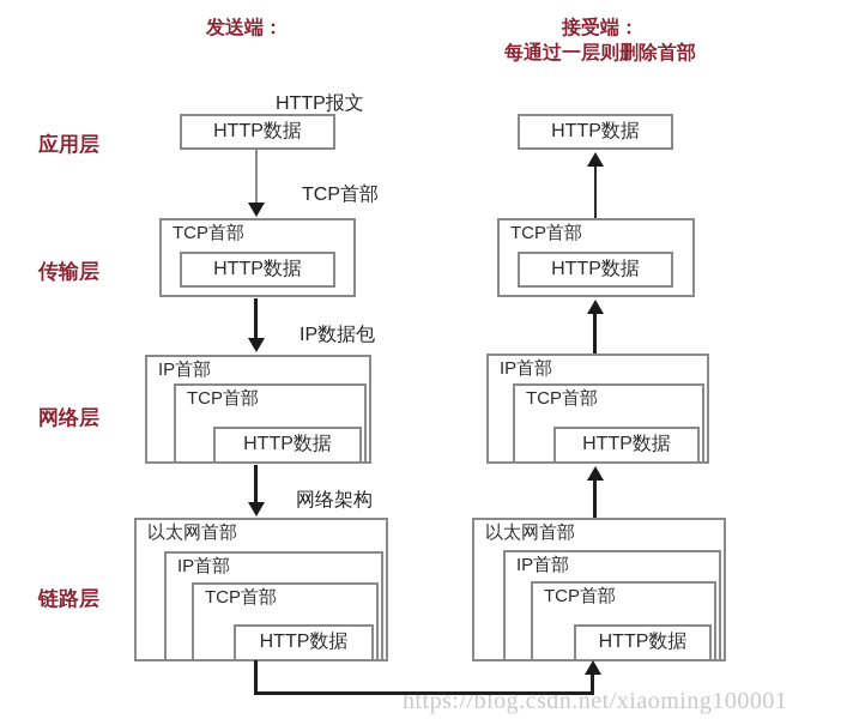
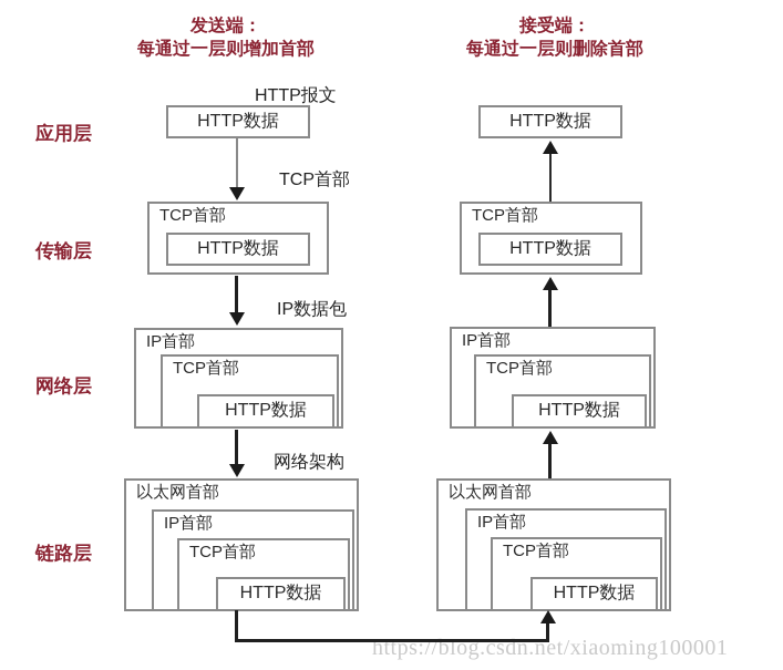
  发送端：
+ 每通过一层则增加首部
  接受端：
  每通过一层则删除首部
  应用层
  传输层
  网络层
  链路层
  HTTP报文
  TCP首部
  IP数据包
  网络架构
  HTTP数据
  TCP首部
  HTTP数据
  IP首部
  TCP首部
  HTTP数据
  以太网首部
  IP首部
  TCP首部
  HTTP数据
  HTTP数据
  TCP首部
  HTTP数据
  IP首部
  TCP首部
  HTTP数据
  以太网首部
  IP首部
  TCP首部
  HTTP数据
  https://blog.csdn.net/xiaoming100001
